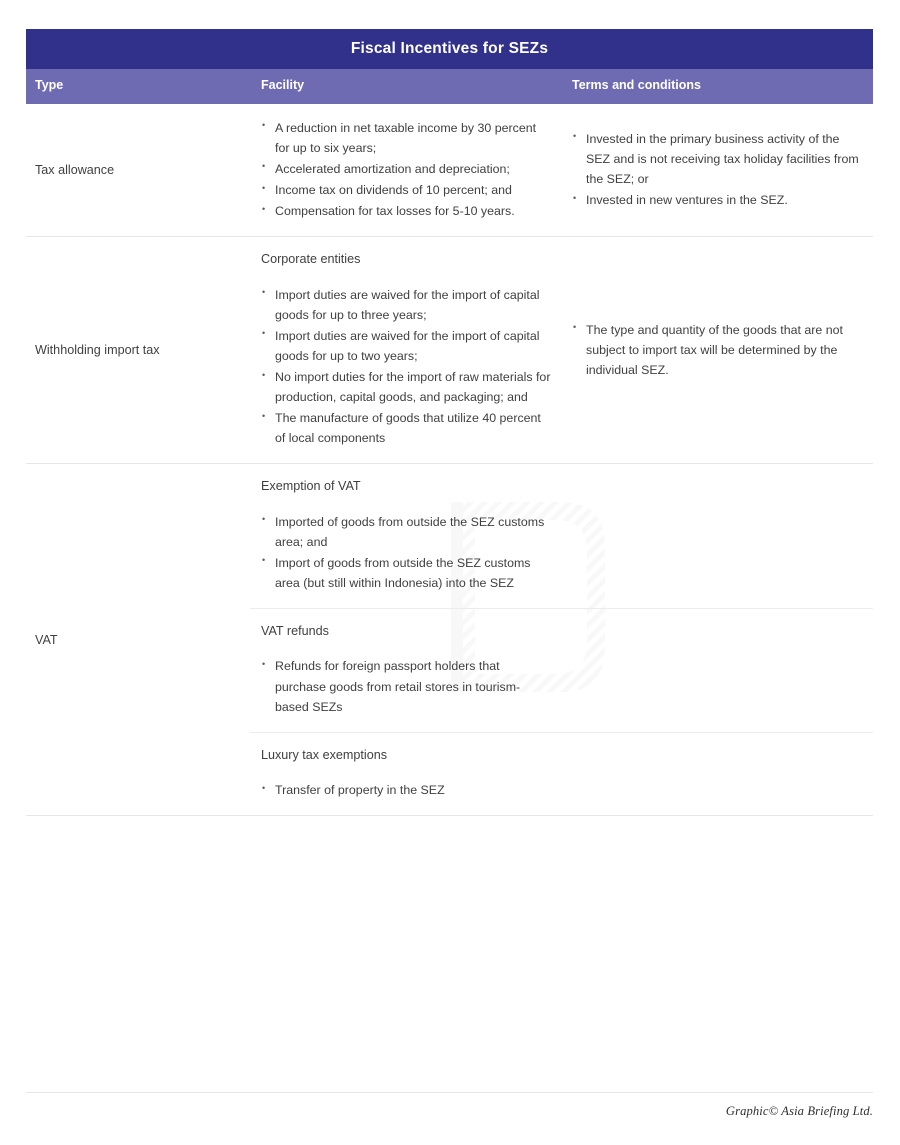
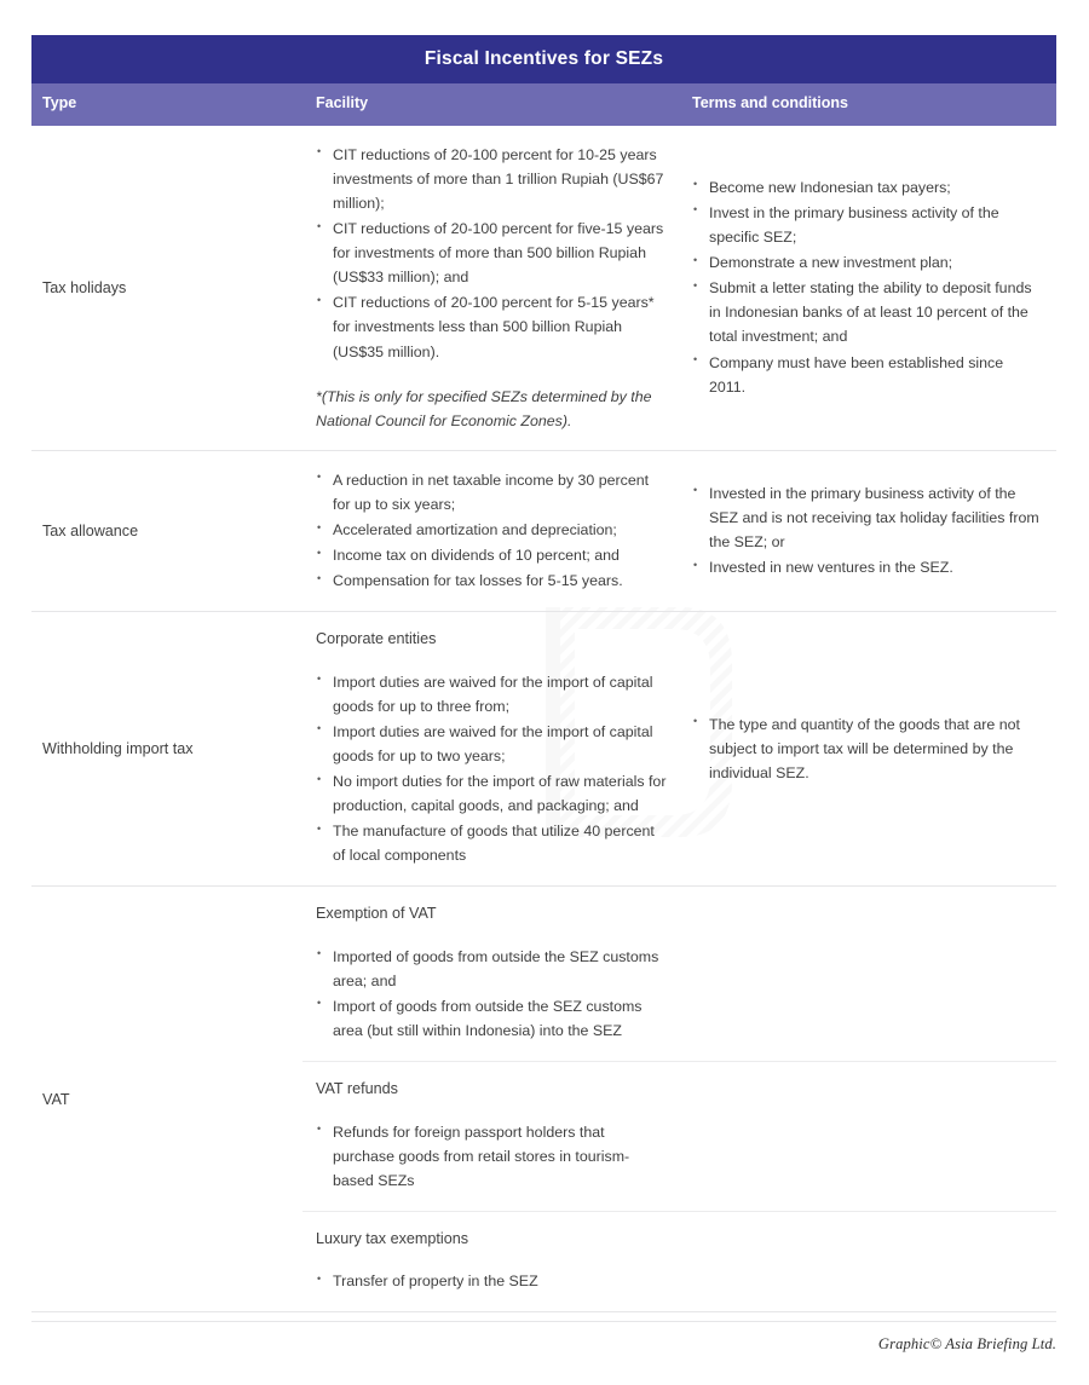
  Fiscal Incentives for SEZs
  Type
  Facility
  Terms and conditions
+ Tax holidays
+ CIT reductions of 20-100 percent for 10-25 years investments of more than 1 trillion Rupiah (US$67 million);
+ CIT reductions of 20-100 percent for five-15 years for investments of more than 500 billion Rupiah (US$33 million); and
+ CIT reductions of 20-100 percent for 5-15 years* for investments less than 500 billion Rupiah (US$35 million).
+ *(This is only for specified SEZs determined by the National Council for Economic Zones).
+ Become new Indonesian tax payers;
+ Invest in the primary business activity of the specific SEZ;
+ Demonstrate a new investment plan;
+ Submit a letter stating the ability to deposit funds in Indonesian banks of at least 10 percent of the total investment; and
+ Company must have been established since 2011.
  Tax allowance
  A reduction in net taxable income by 30 percent for up to six years;
  Accelerated amortization and depreciation;
  Income tax on dividends of 10 percent; and
- Compensation for tax losses for 5-10 years.
+ Compensation for tax losses for 5-15 years.
  Invested in the primary business activity of the SEZ and is not receiving tax holiday facilities from the SEZ; or
  Invested in new ventures in the SEZ.
  Withholding import tax
  Corporate entities
- Import duties are waived for the import of capital goods for up to three years;
+ Import duties are waived for the import of capital goods for up to three from;
  Import duties are waived for the import of capital goods for up to two years;
  No import duties for the import of raw materials for production, capital goods, and packaging; and
  The manufacture of goods that utilize 40 percent of local components
  The type and quantity of the goods that are not subject to import tax will be determined by the individual SEZ.
  VAT
  Exemption of VAT
  Imported of goods from outside the SEZ customs area; and
  Import of goods from outside the SEZ customs area (but still within Indonesia) into the SEZ
  VAT refunds
  Refunds for foreign passport holders that purchase goods from retail stores in tourism-based SEZs
  Luxury tax exemptions
  Transfer of property in the SEZ
  Graphic© Asia Briefing Ltd.
